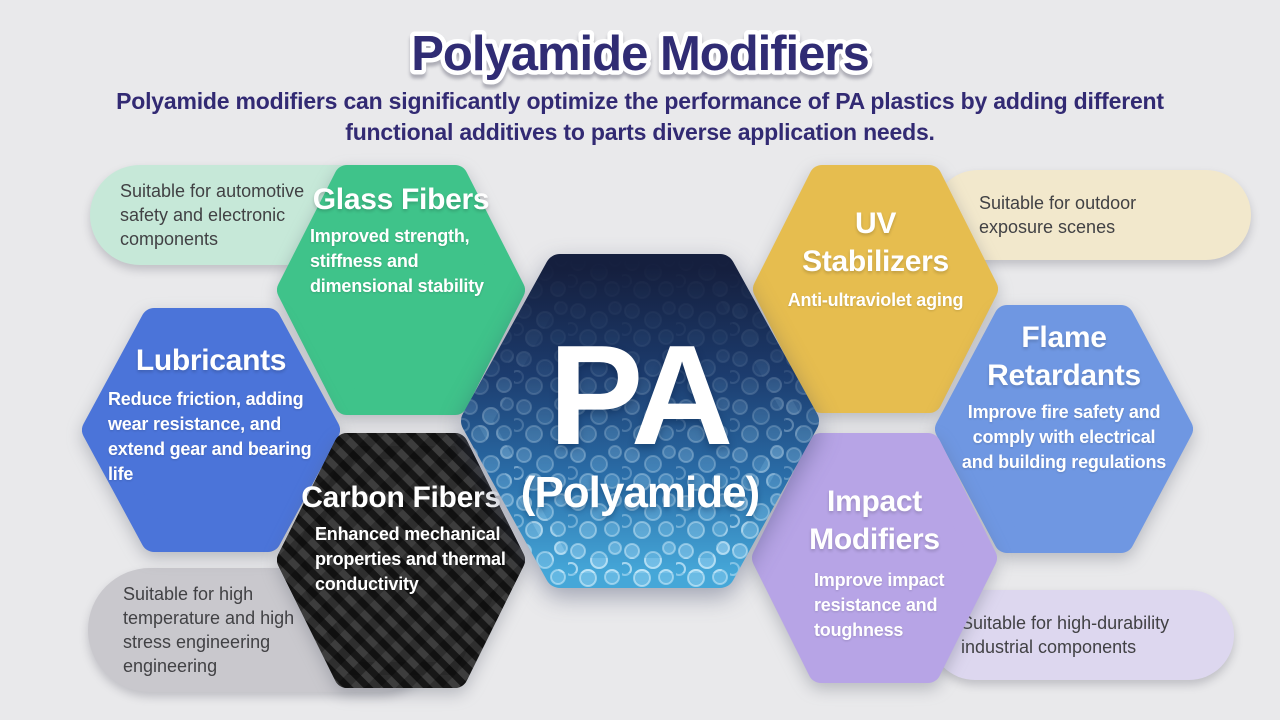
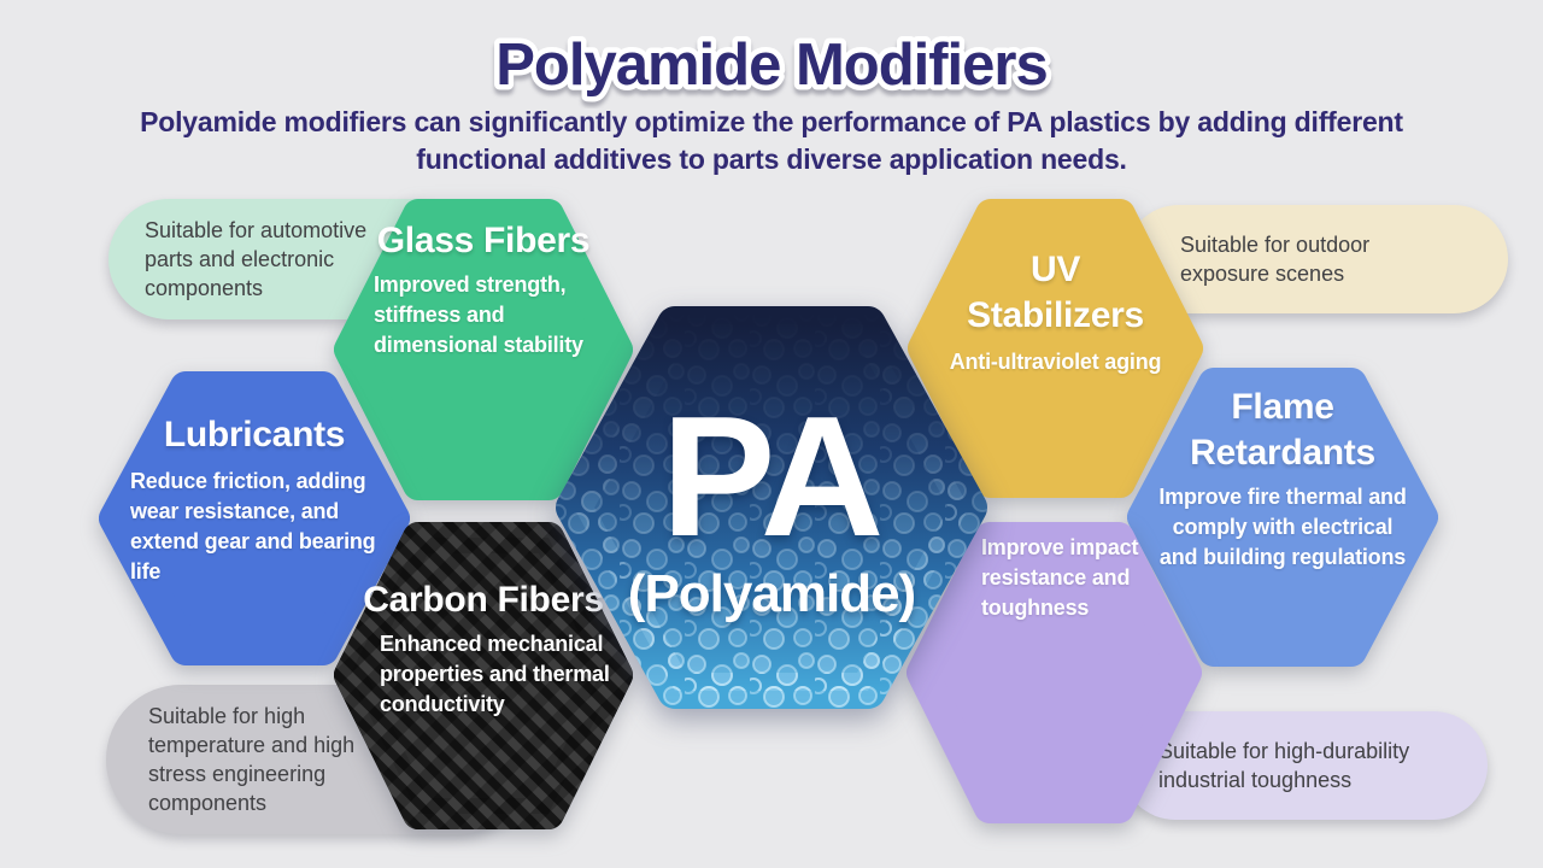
  Polyamide Modifiers
  Polyamide modifiers can significantly optimize the performance of PA plastics by adding different functional additives to parts diverse application needs.
- Suitable for automotive safety and electronic components
+ Suitable for automotive parts and electronic components
  Suitable for outdoor exposure scenes
- Suitable for high temperature and high stress engineering engineering
+ Suitable for high temperature and high stress engineering components
- Suitable for high-durability industrial components
+ Suitable for high-durability industrial toughness
  Glass Fibers
  Improved strength, stiffness and dimensional stability
  Lubricants
  Reduce friction, adding wear resistance, and extend gear and bearing life
  Carbon Fibers
  Enhanced mechanical properties and thermal conductivity
  UV Stabilizers
  Anti-ultraviolet aging
  Flame Retardants
- Improve fire safety and comply with electrical and building regulations
+ Improve fire thermal and comply with electrical and building regulations
- Impact Modifiers
  Improve impact resistance and toughness
  PA
  (Polyamide)
